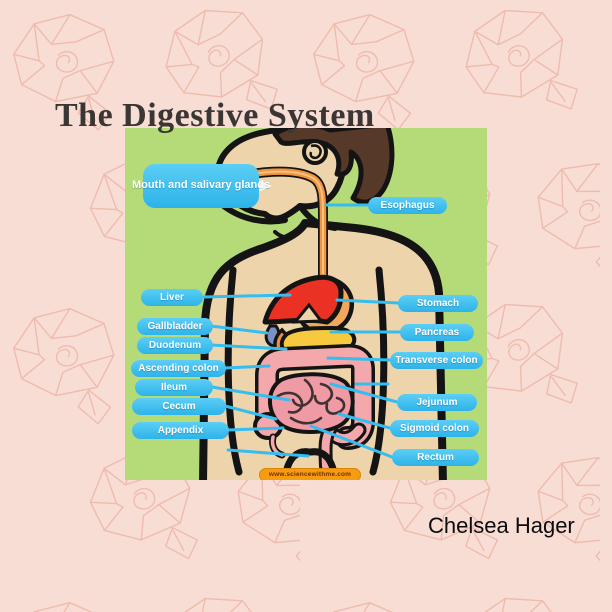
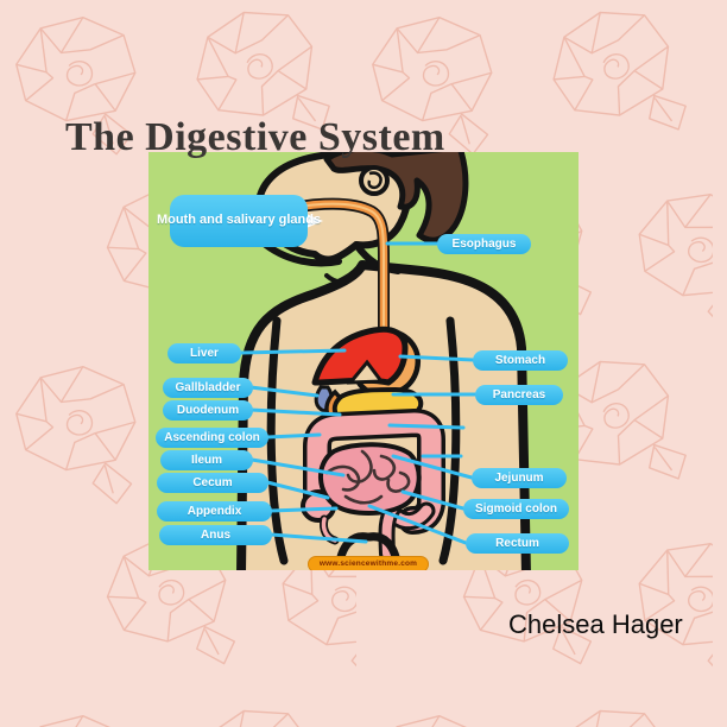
  The Digestive System
  Mouth and salivary glands
  Liver
  Gallbladder
  Duodenum
  Ascending colon
  Ileum
  Cecum
  Appendix
+ Anus
  Esophagus
  Stomach
  Pancreas
- Transverse colon
  Jejunum
  Sigmoid colon
  Rectum
  Chelsea Hager
